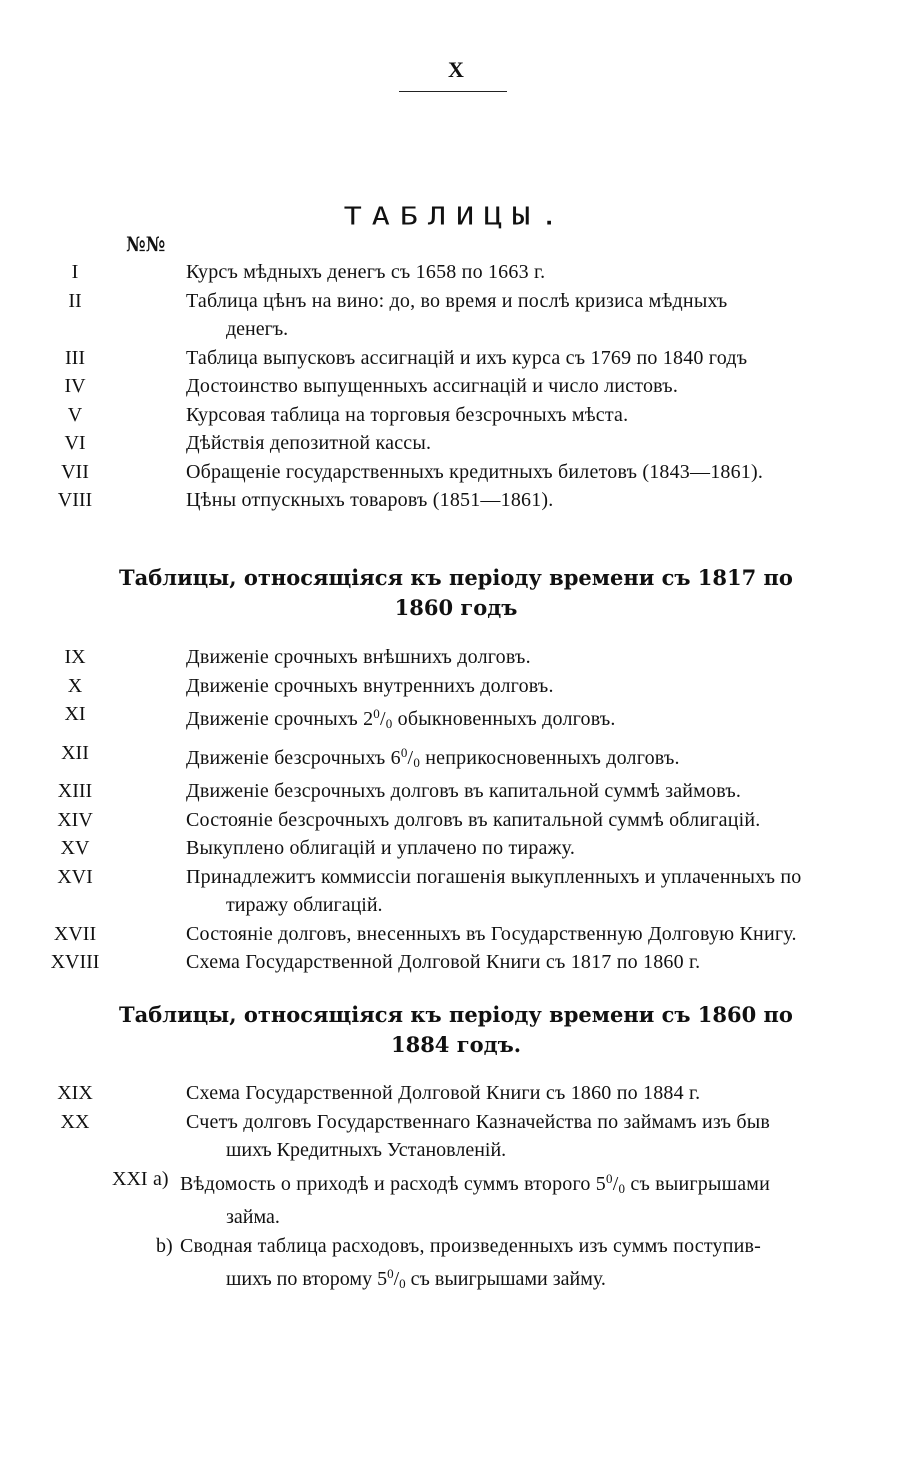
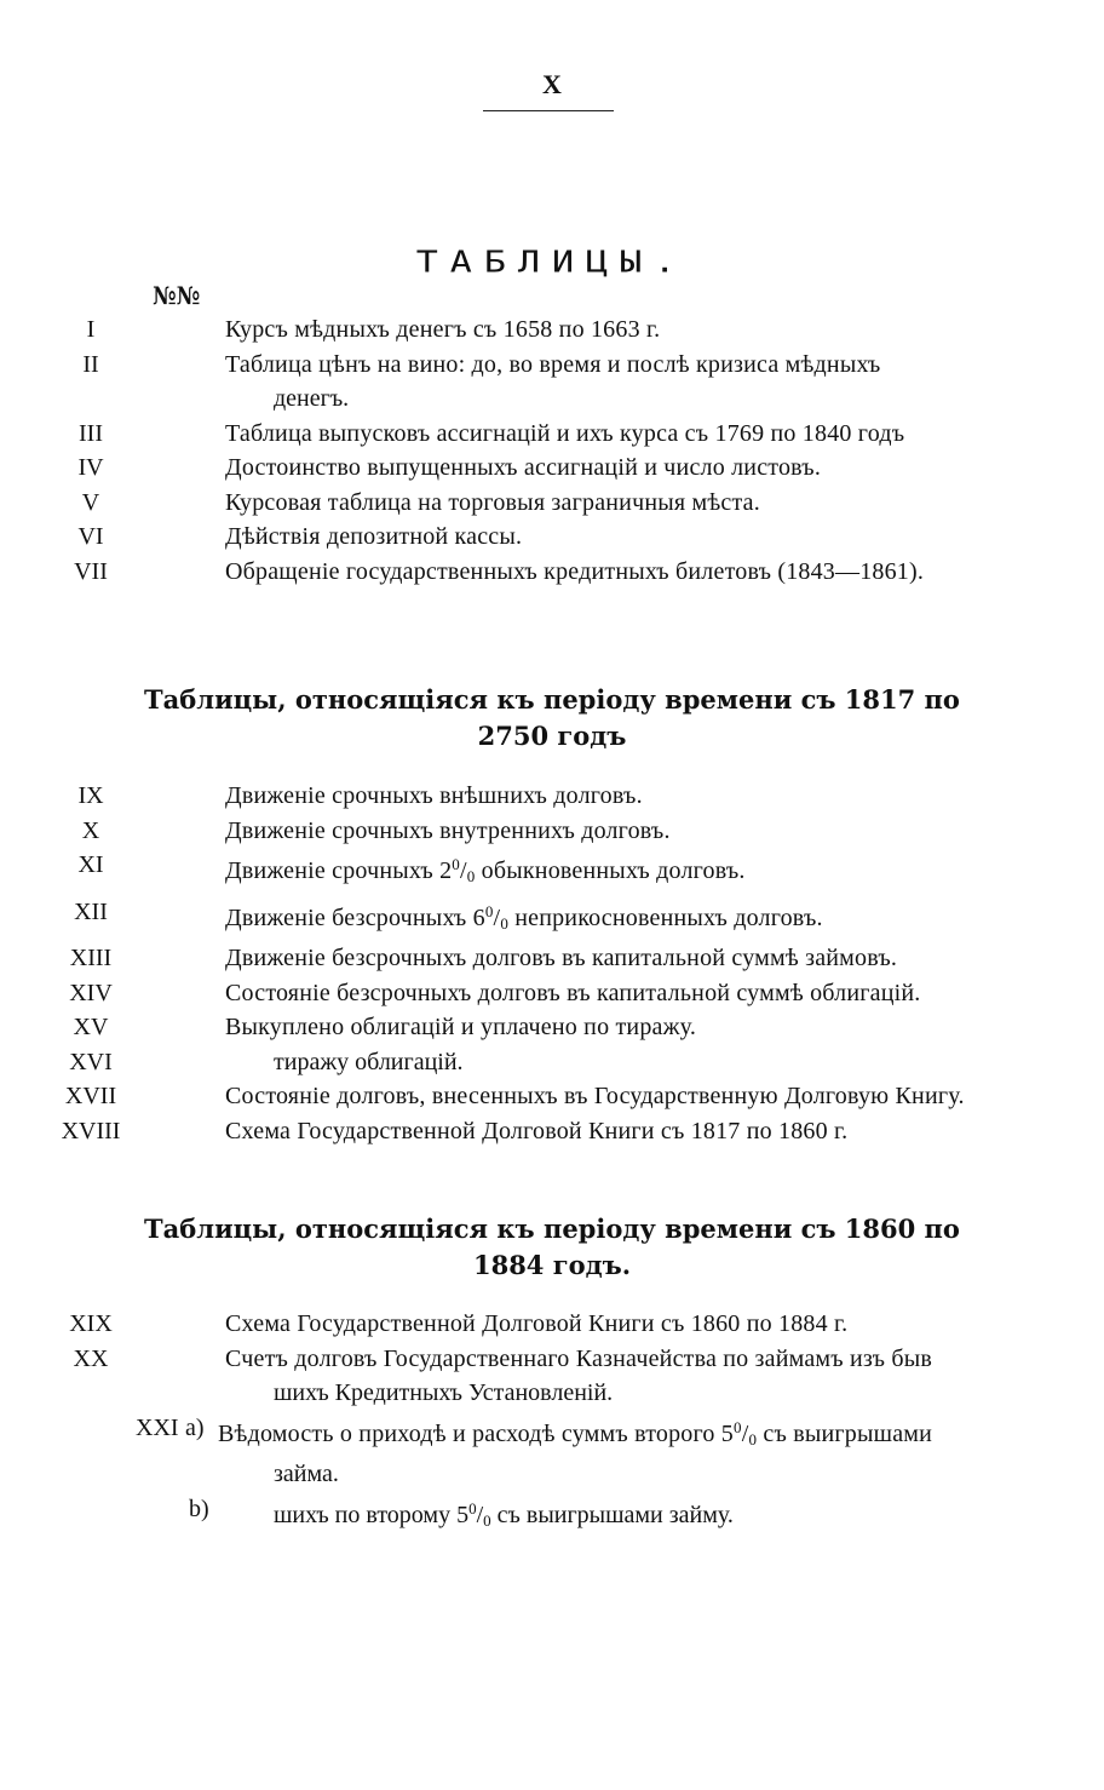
  X
  ТАБЛИЦЫ.
  №№
  I
  Курсъ мѣдныхъ денегъ съ 1658 по 1663 г.
  II
  Таблица цѣнъ на вино: до, во время и послѣ кризиса мѣдныхъ
  денегъ.
  III
  Таблица выпусковъ ассигнацій и ихъ курса съ 1769 по 1840 годъ
  IV
  Достоинство выпущенныхъ ассигнацій и число листовъ.
  V
- Курсовая таблица на торговыя безсрочныхъ мѣста.
+ Курсовая таблица на торговыя заграничныя мѣста.
  VI
  Дѣйствія депозитной кассы.
  VII
  Обращеніе государственныхъ кредитныхъ билетовъ (1843—1861).
- VIII
- Цѣны отпускныхъ товаровъ (1851—1861).
  Таблицы, относящіяся къ періоду времени съ 1817 по
- 1860 годъ
+ 2750 годъ
  IX
  Движеніе срочныхъ внѣшнихъ долговъ.
  X
  Движеніе срочныхъ внутреннихъ долговъ.
  XI
  Движеніе срочныхъ 20/0 обыкновенныхъ долговъ.
  XII
  Движеніе безсрочныхъ 60/0 неприкосновенныхъ долговъ.
  XIII
  Движеніе безсрочныхъ долговъ въ капитальной суммѣ займовъ.
  XIV
  Состояніе безсрочныхъ долговъ въ капитальной суммѣ облигацій.
  XV
  Выкуплено облигацій и уплачено по тиражу.
  XVI
- Принадлежитъ коммиссіи погашенія выкупленныхъ и уплаченныхъ по
  тиражу облигацій.
  XVII
  Состояніе долговъ, внесенныхъ въ Государственную Долговую Книгу.
  XVIII
  Схема Государственной Долговой Книги съ 1817 по 1860 г.
  Таблицы, относящіяся къ періоду времени съ 1860 по
  1884 годъ.
  XIX
  Схема Государственной Долговой Книги съ 1860 по 1884 г.
  XX
  Счетъ долговъ Государственнаго Казначейства по займамъ изъ быв
  шихъ Кредитныхъ Установленій.
  XXI
  a)
  Вѣдомость о приходѣ и расходѣ суммъ второго 50/0 съ выигрышами
  займа.
  b)
- Сводная таблица расходовъ, произведенныхъ изъ суммъ поступив-
  шихъ по второму 50/0 съ выигрышами займу.
